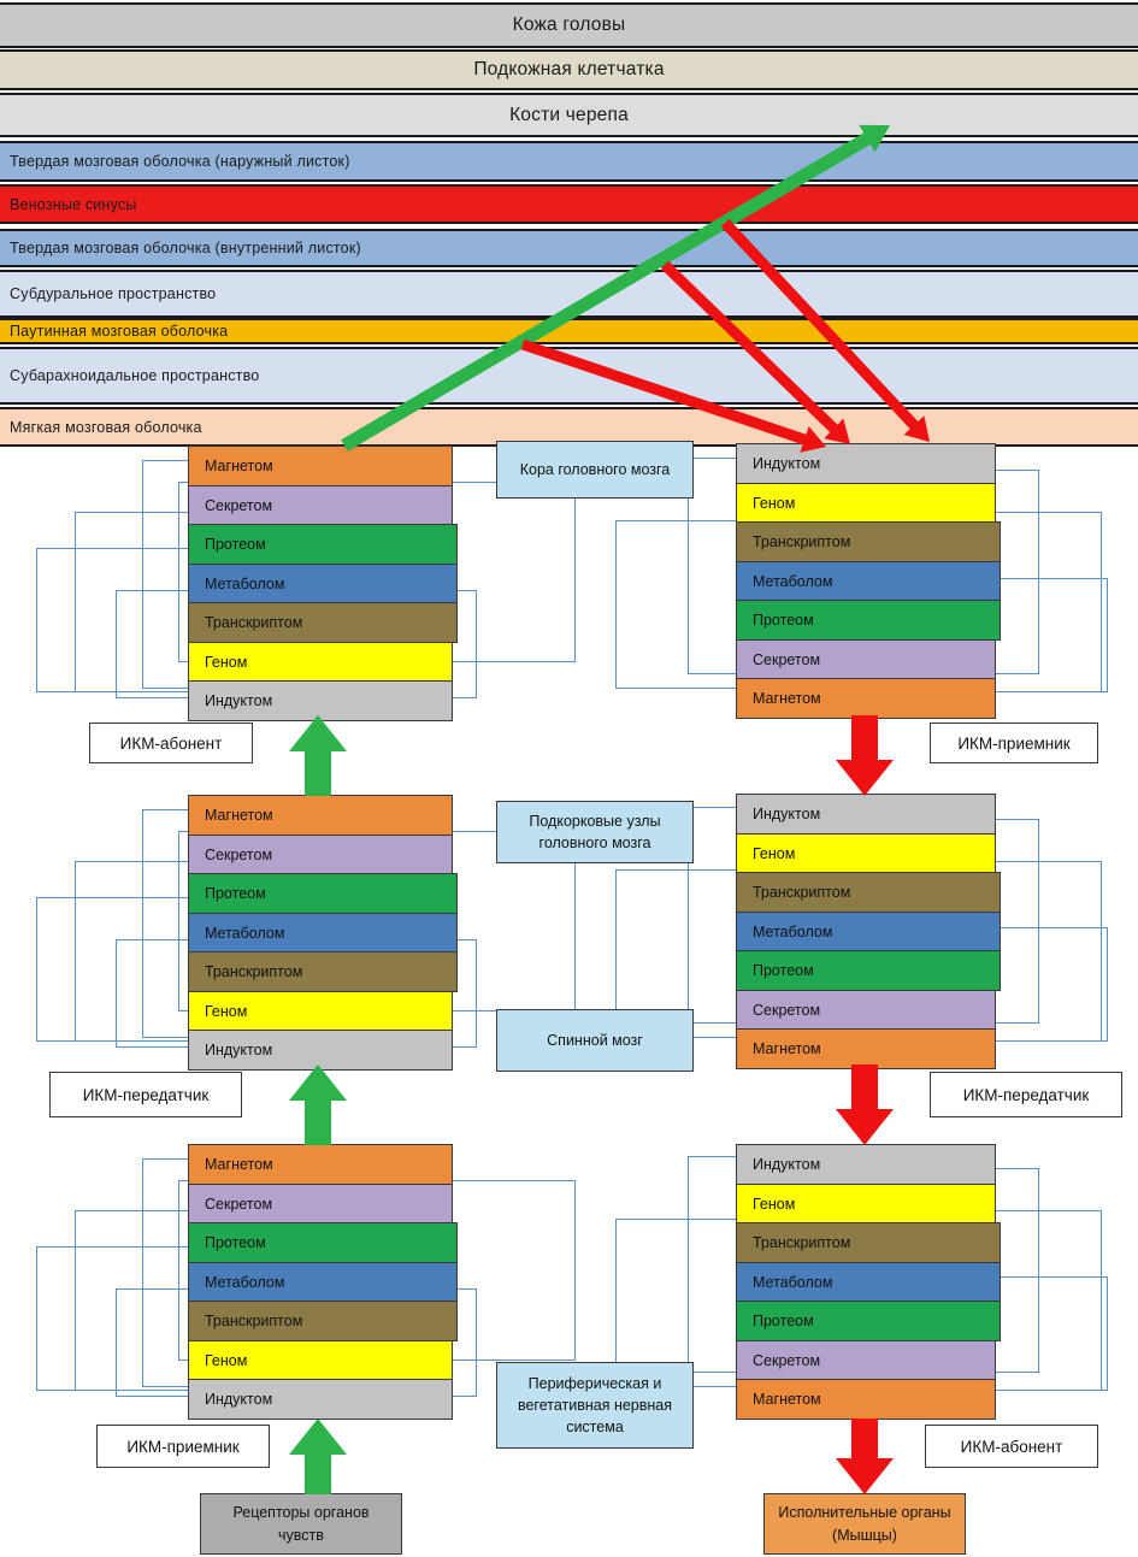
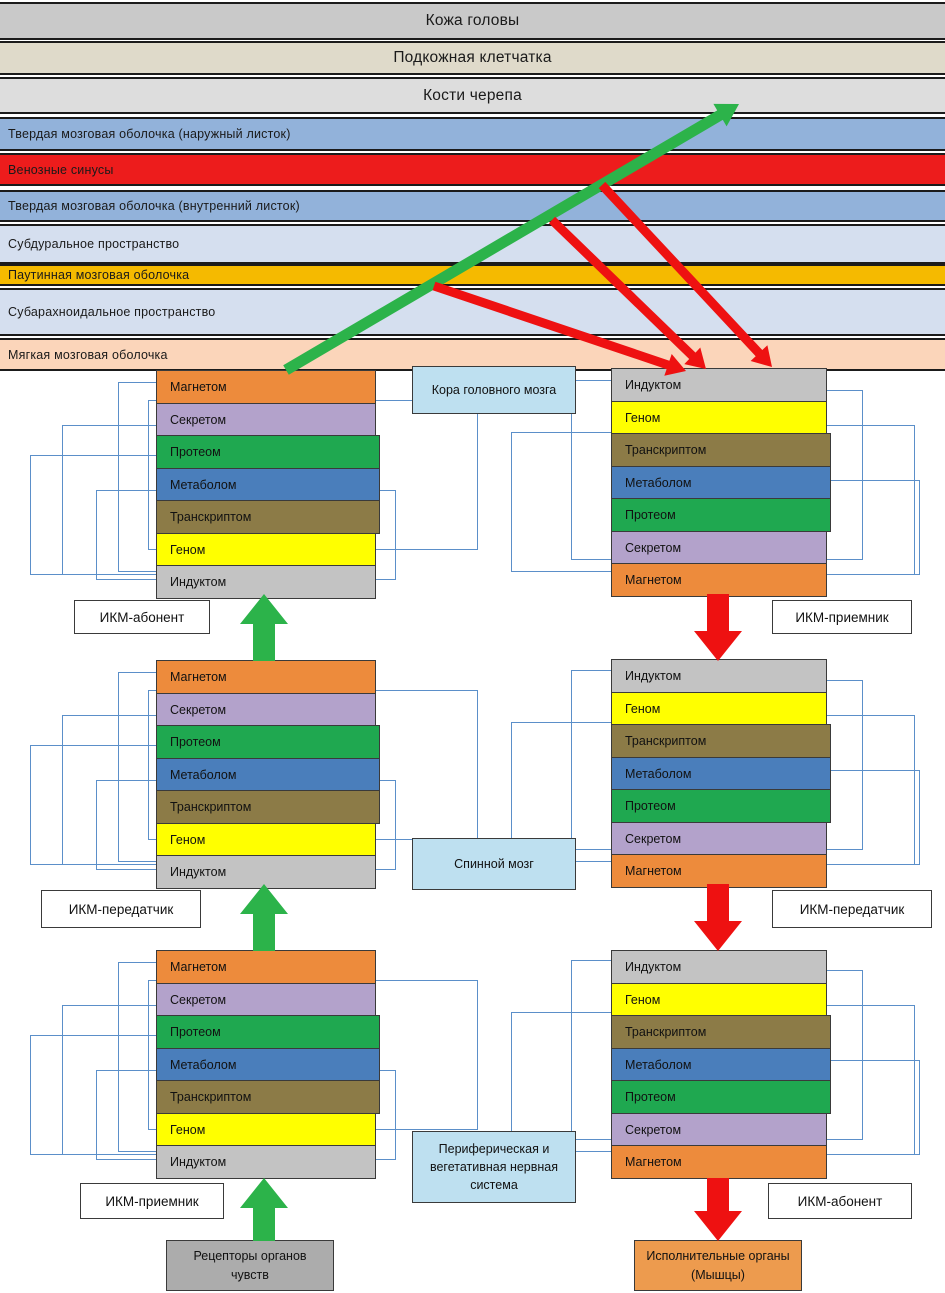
  Кожа головы
  Подкожная клетчатка
  Кости черепа
  Твердая мозговая оболочка (наружный листок)
  Венозные синусы
  Твердая мозговая оболочка (внутренний листок)
  Субдуральное пространство
  Паутинная мозговая оболочка
  Субарахноидальное пространство
  Мягкая мозговая оболочка
  Кора головного мозга
- Подкорковые узлы головного мозга
  Спинной мозг
  Периферическая и вегетативная нервная система
  Рецепторы органов чувств
  Исполнительные органы (Мышцы)
  Магнетом
  Секретом
  Протеом
  Метаболом
  Транскриптом
  Геном
  Индуктом
  Индуктом
  Геном
  Транскриптом
  Метаболом
  Протеом
  Секретом
  Магнетом
  Магнетом
  Секретом
  Протеом
  Метаболом
  Транскриптом
  Геном
  Индуктом
  Индуктом
  Геном
  Транскриптом
  Метаболом
  Протеом
  Секретом
  Магнетом
  Магнетом
  Секретом
  Протеом
  Метаболом
  Транскриптом
  Геном
  Индуктом
  Индуктом
  Геном
  Транскриптом
  Метаболом
  Протеом
  Секретом
  Магнетом
  ИКМ-абонент
  ИКМ-приемник
  ИКМ-передатчик
  ИКМ-передатчик
  ИКМ-приемник
  ИКМ-абонент
